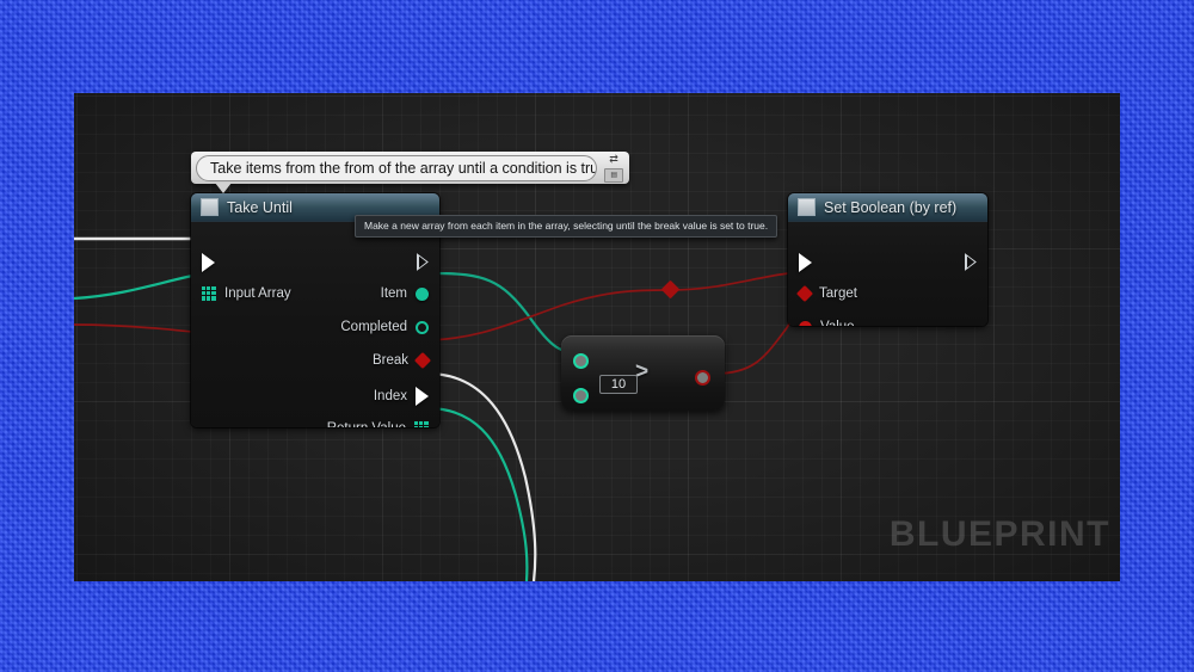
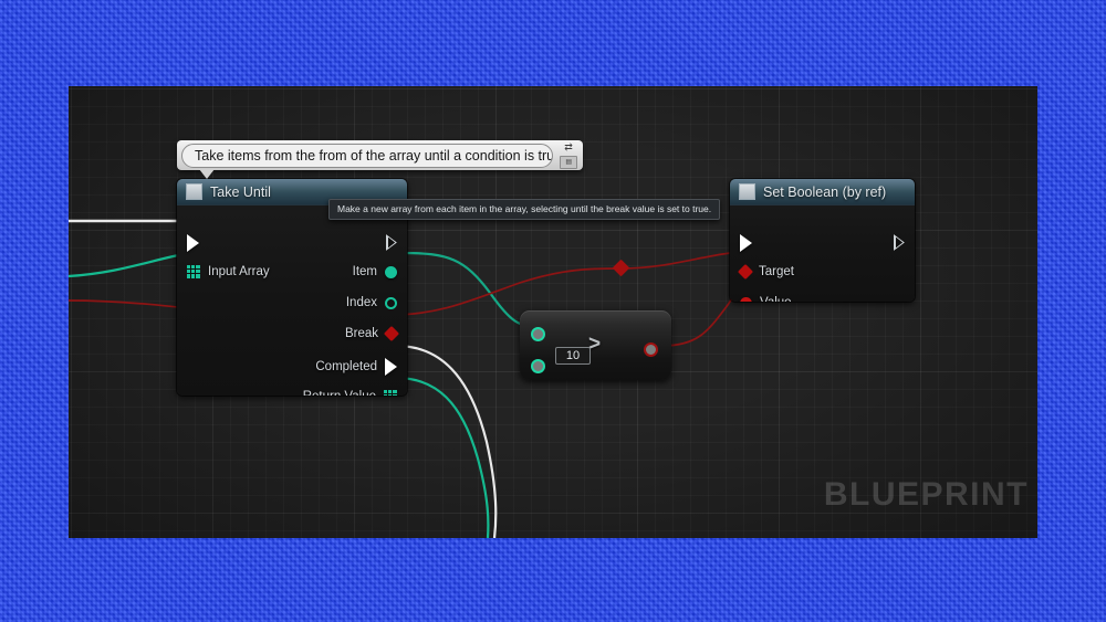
  BLUEPRINT
  Take Until
  Input Array
  Item
- Completed
+ Index
  Break
- Index
+ Completed
  Set Boolean (by ref)
  Target
  >
  10
  Make a new array from each item in the array, selecting until the break value is set to true.
  Take items from the from of the array until a condition is tru
  ⇄
